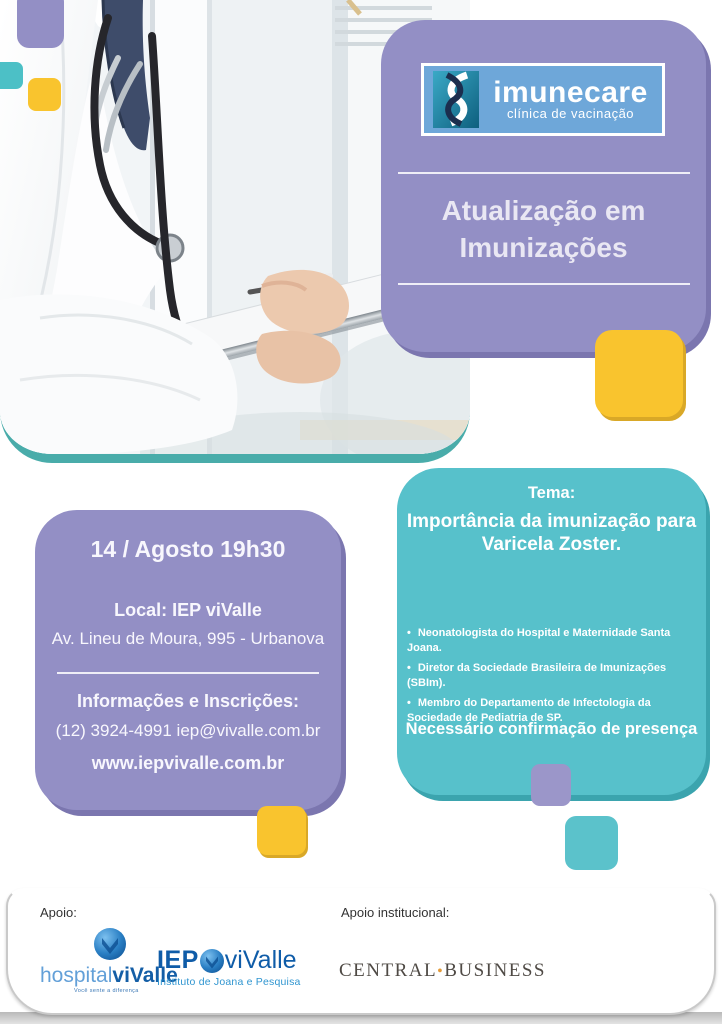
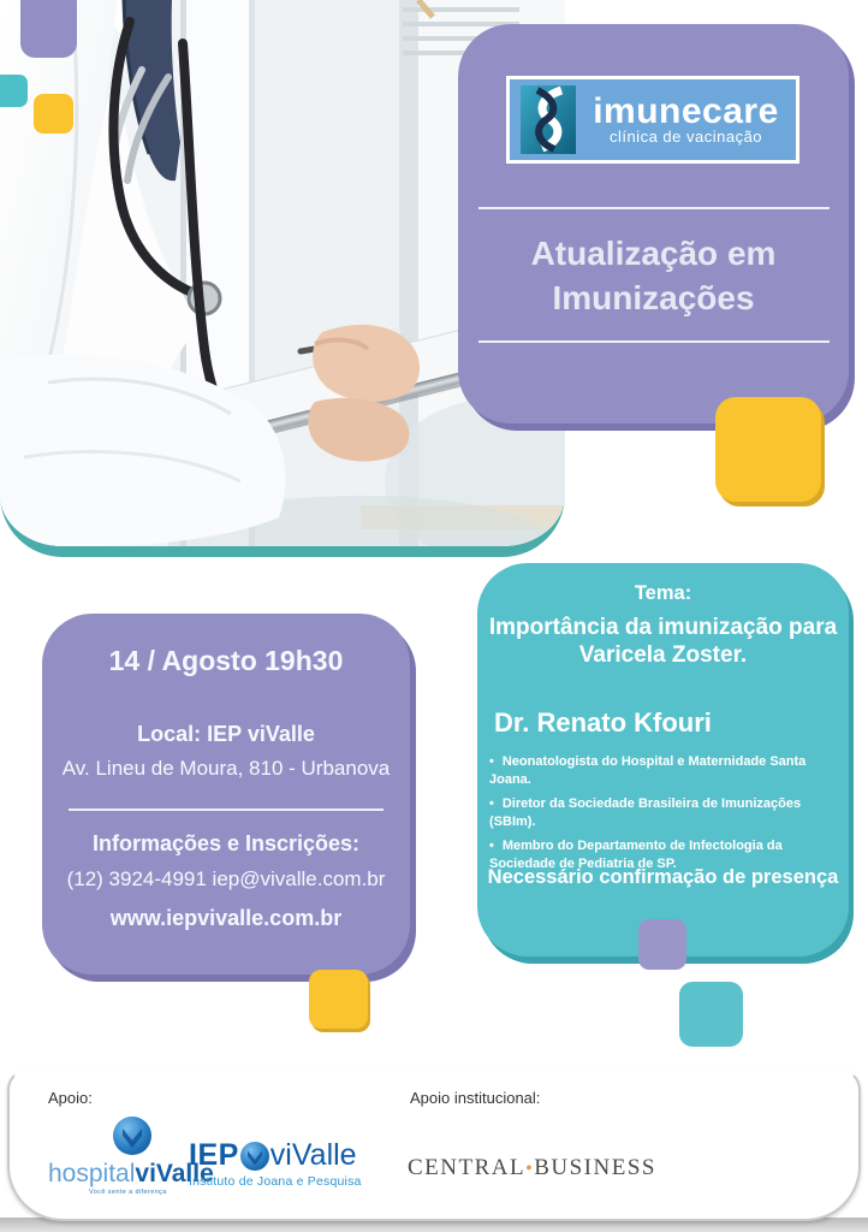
  imunecare
  clínica de vacinação
  Atualização em
  Imunizações
  14 / Agosto 19h30
  Local: IEP viValle
- Av. Lineu de Moura, 995 - Urbanova
+ Av. Lineu de Moura, 810 - Urbanova
  Informações e Inscrições:
  (12) 3924-4991 iep@vivalle.com.br
  www.iepvivalle.com.br
  Tema:
  Importância da imunização para
  Varicela Zoster.
+ Dr. Renato Kfouri
  • Neonatologista do Hospital e Maternidade Santa Joana.
  • Diretor da Sociedade Brasileira de Imunizações (SBIm).
  • Membro do Departamento de Infectologia da Sociedade de Pediatria de SP.
  Necessário confirmação de presença
  Apoio:
  Apoio institucional:
  hospitalviValle
  IEP
  viValle
  Instituto de Joana e Pesquisa
  CENTRAL•BUSINESS
